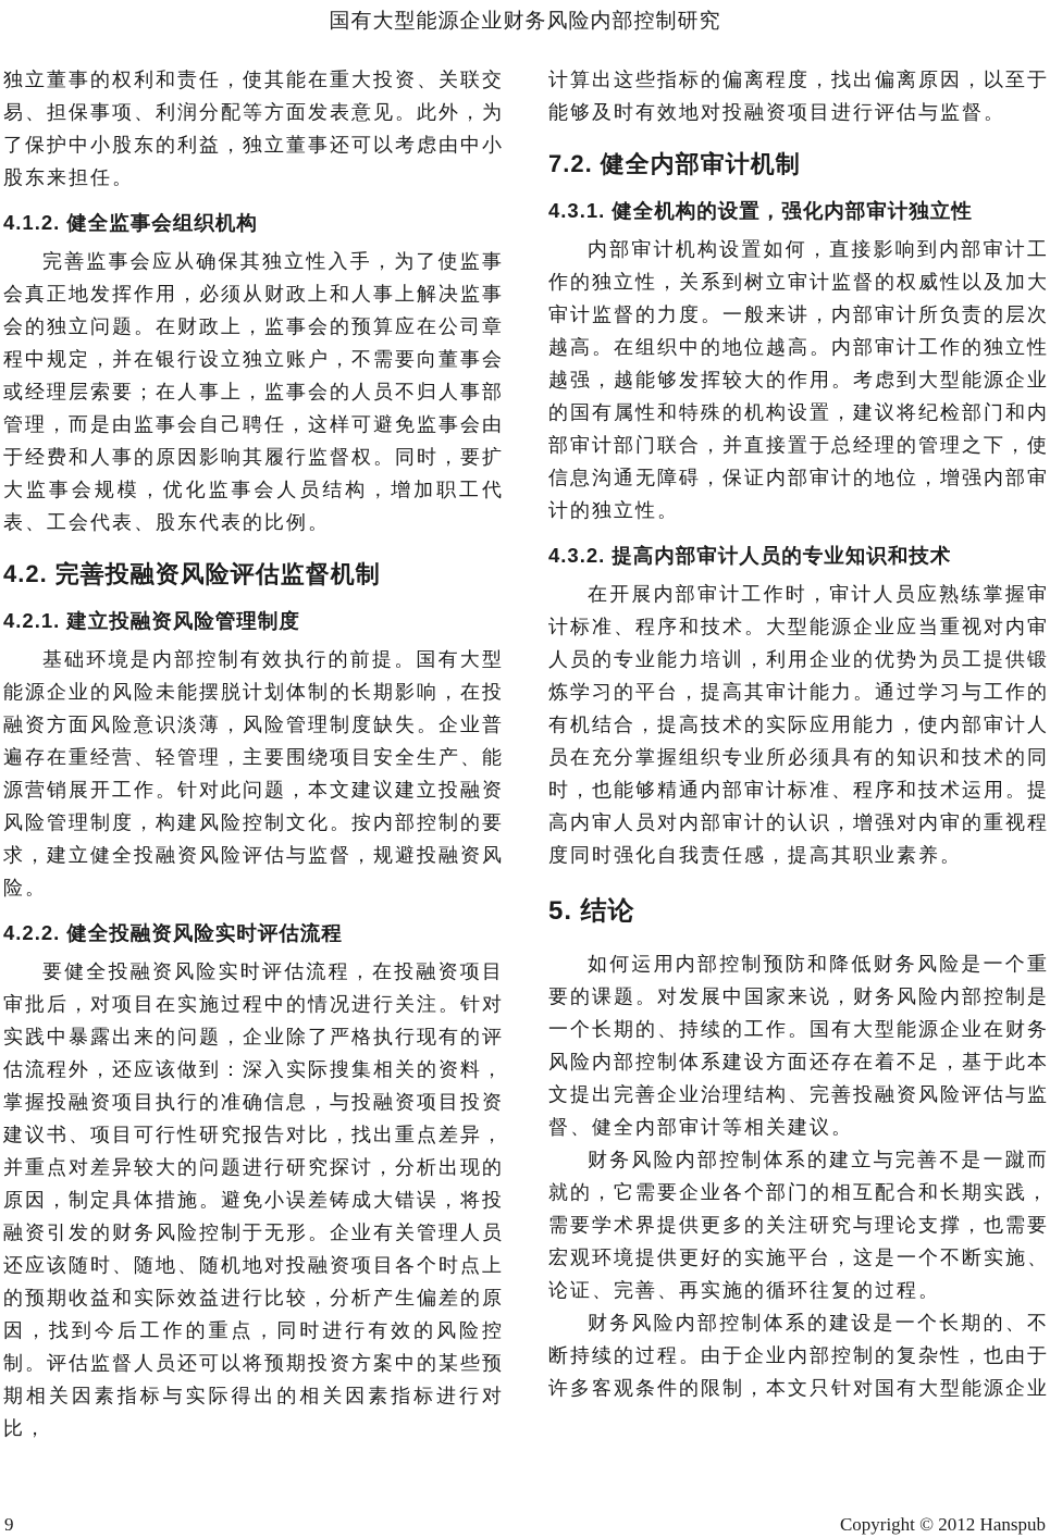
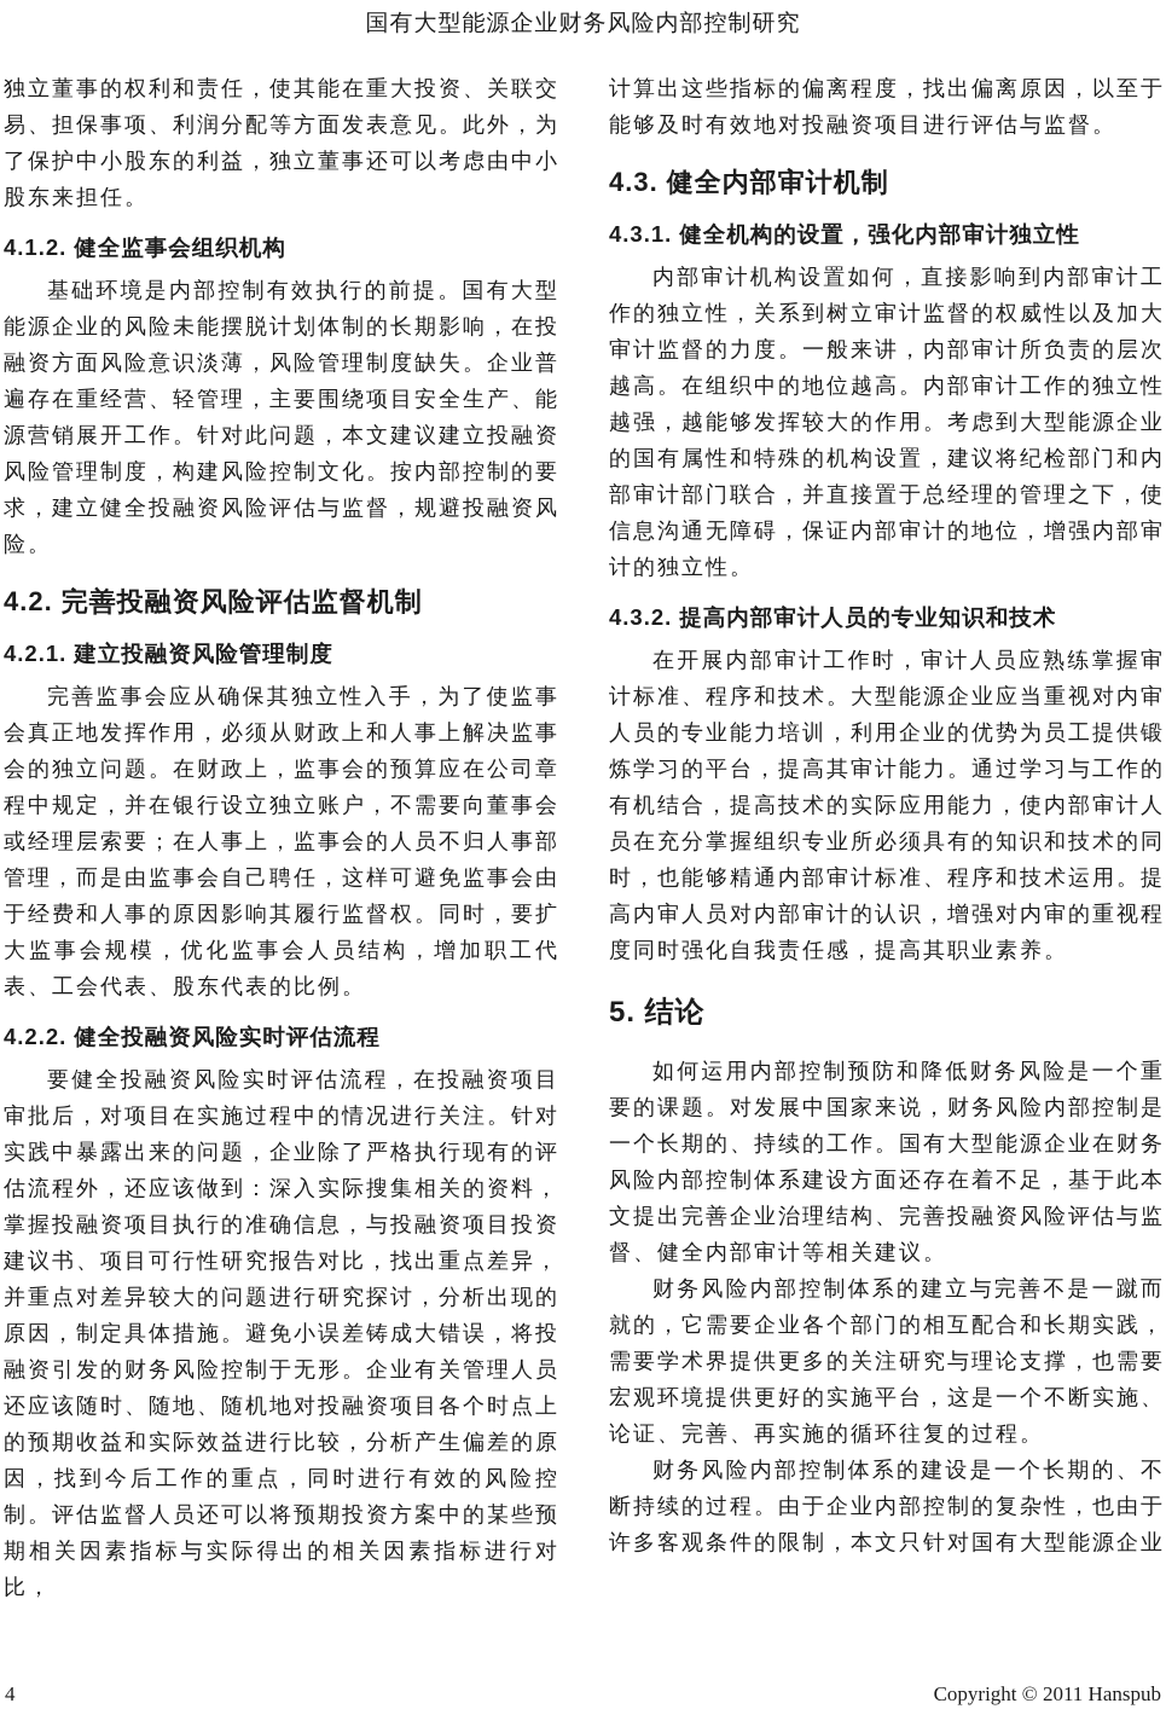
  国有大型能源企业财务风险内部控制研究
  独立董事的权利和责任，使其能在重大投资、关联交易、担保事项、利润分配等方面发表意见。此外，为了保护中小股东的利益，独立董事还可以考虑由中小股东来担任。
  4.1.2. 健全监事会组织机构
- 完善监事会应从确保其独立性入手，为了使监事会真正地发挥作用，必须从财政上和人事上解决监事会的独立问题。在财政上，监事会的预算应在公司章程中规定，并在银行设立独立账户，不需要向董事会或经理层索要；在人事上，监事会的人员不归人事部管理，而是由监事会自己聘任，这样可避免监事会由于经费和人事的原因影响其履行监督权。同时，要扩大监事会规模，优化监事会人员结构，增加职工代表、工会代表、股东代表的比例。
+ 基础环境是内部控制有效执行的前提。国有大型能源企业的风险未能摆脱计划体制的长期影响，在投融资方面风险意识淡薄，风险管理制度缺失。企业普遍存在重经营、轻管理，主要围绕项目安全生产、能源营销展开工作。针对此问题，本文建议建立投融资风险管理制度，构建风险控制文化。按内部控制的要求，建立健全投融资风险评估与监督，规避投融资风险。
  4.2. 完善投融资风险评估监督机制
  4.2.1. 建立投融资风险管理制度
- 基础环境是内部控制有效执行的前提。国有大型能源企业的风险未能摆脱计划体制的长期影响，在投融资方面风险意识淡薄，风险管理制度缺失。企业普遍存在重经营、轻管理，主要围绕项目安全生产、能源营销展开工作。针对此问题，本文建议建立投融资风险管理制度，构建风险控制文化。按内部控制的要求，建立健全投融资风险评估与监督，规避投融资风险。
+ 完善监事会应从确保其独立性入手，为了使监事会真正地发挥作用，必须从财政上和人事上解决监事会的独立问题。在财政上，监事会的预算应在公司章程中规定，并在银行设立独立账户，不需要向董事会或经理层索要；在人事上，监事会的人员不归人事部管理，而是由监事会自己聘任，这样可避免监事会由于经费和人事的原因影响其履行监督权。同时，要扩大监事会规模，优化监事会人员结构，增加职工代表、工会代表、股东代表的比例。
  4.2.2. 健全投融资风险实时评估流程
  要健全投融资风险实时评估流程，在投融资项目审批后，对项目在实施过程中的情况进行关注。针对实践中暴露出来的问题，企业除了严格执行现有的评估流程外，还应该做到：深入实际搜集相关的资料，掌握投融资项目执行的准确信息，与投融资项目投资建议书、项目可行性研究报告对比，找出重点差异，并重点对差异较大的问题进行研究探讨，分析出现的原因，制定具体措施。避免小误差铸成大错误，将投融资引发的财务风险控制于无形。企业有关管理人员还应该随时、随地、随机地对投融资项目各个时点上的预期收益和实际效益进行比较，分析产生偏差的原因，找到今后工作的重点，同时进行有效的风险控制。评估监督人员还可以将预期投资方案中的某些预期相关因素指标与实际得出的相关因素指标进行对比，
  计算出这些指标的偏离程度，找出偏离原因，以至于能够及时有效地对投融资项目进行评估与监督。
- 7.2. 健全内部审计机制
+ 4.3. 健全内部审计机制
  4.3.1. 健全机构的设置，强化内部审计独立性
  内部审计机构设置如何，直接影响到内部审计工作的独立性，关系到树立审计监督的权威性以及加大审计监督的力度。一般来讲，内部审计所负责的层次越高。在组织中的地位越高。内部审计工作的独立性越强，越能够发挥较大的作用。考虑到大型能源企业的国有属性和特殊的机构设置，建议将纪检部门和内部审计部门联合，并直接置于总经理的管理之下，使信息沟通无障碍，保证内部审计的地位，增强内部审计的独立性。
  4.3.2. 提高内部审计人员的专业知识和技术
  在开展内部审计工作时，审计人员应熟练掌握审计标准、程序和技术。大型能源企业应当重视对内审人员的专业能力培训，利用企业的优势为员工提供锻炼学习的平台，提高其审计能力。通过学习与工作的有机结合，提高技术的实际应用能力，使内部审计人员在充分掌握组织专业所必须具有的知识和技术的同时，也能够精通内部审计标准、程序和技术运用。提高内审人员对内部审计的认识，增强对内审的重视程度同时强化自我责任感，提高其职业素养。
  5. 结论
  如何运用内部控制预防和降低财务风险是一个重要的课题。对发展中国家来说，财务风险内部控制是一个长期的、持续的工作。国有大型能源企业在财务风险内部控制体系建设方面还存在着不足，基于此本文提出完善企业治理结构、完善投融资风险评估与监督、健全内部审计等相关建议。
  财务风险内部控制体系的建立与完善不是一蹴而就的，它需要企业各个部门的相互配合和长期实践，需要学术界提供更多的关注研究与理论支撑，也需要宏观环境提供更好的实施平台，这是一个不断实施、论证、完善、再实施的循环往复的过程。
  财务风险内部控制体系的建设是一个长期的、不断持续的过程。由于企业内部控制的复杂性，也由于许多客观条件的限制，本文只针对国有大型能源企业
- 9
+ 4
- Copyright © 2012 Hanspub
+ Copyright © 2011 Hanspub
